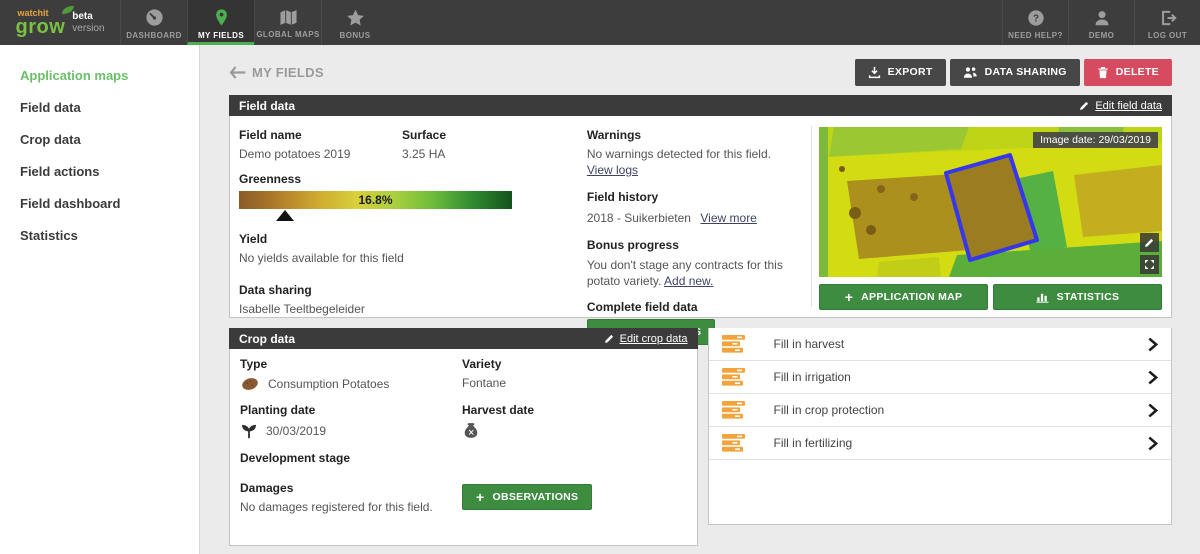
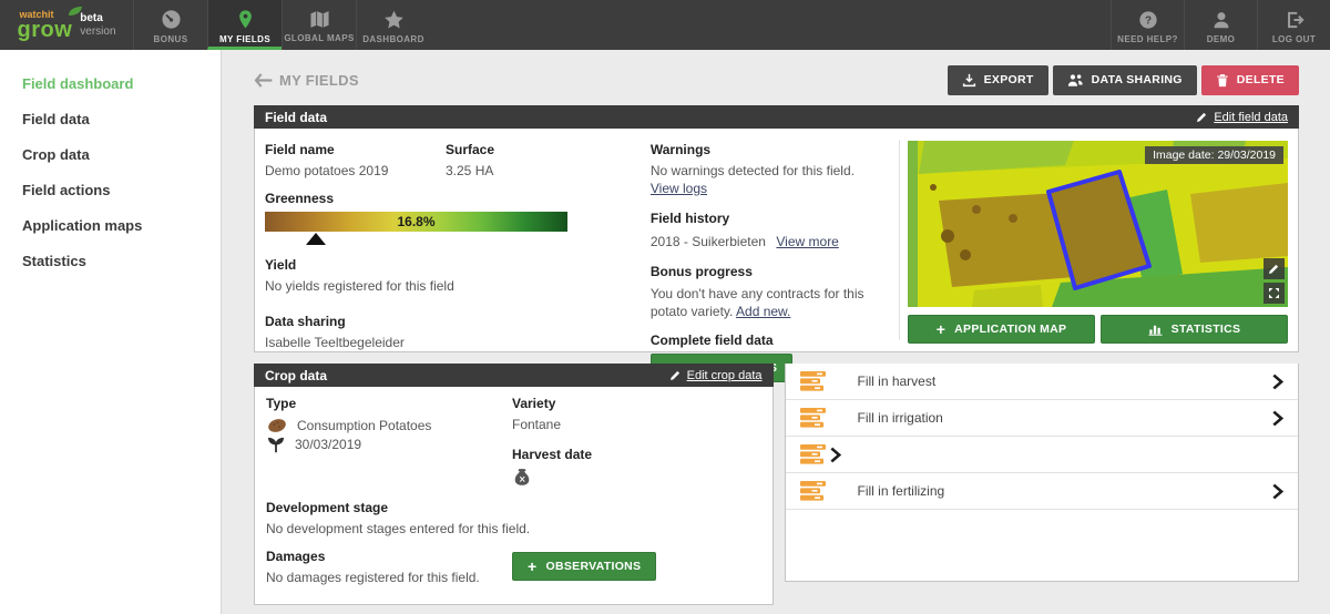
  watchit
  grow
  beta
  version
- DASHBOARD
+ BONUS
  MY FIELDS
  GLOBAL MAPS
- BONUS
+ DASHBOARD
  ?
  NEED HELP?
  DEMO
  LOG OUT
- Application maps
+ Field dashboard
  Field data
  Crop data
  Field actions
- Field dashboard
+ Application maps
  Statistics
  MY FIELDS
  EXPORT
  DATA SHARING
  DELETE
  Field data
  Edit field data
  Field name
  Demo potatoes 2019
  Surface
  3.25 HA
  Greenness
  16.8%
  Yield
- No yields available for this field
+ No yields registered for this field
  Data sharing
  Isabelle Teeltbegeleider
  Warnings
  No warnings detected for this field.
  View logs
  Field history
  2018 - Suikerbieten View more
  Bonus progress
- You don't stage any contracts for this potato variety. Add new.
+ You don't have any contracts for this potato variety. Add new.
  Complete field data
  Image date: 29/03/2019
  +
  APPLICATION MAP
  STATISTICS
  Crop data
  Edit crop data
  Type
  Consumption Potatoes
  Variety
  Fontane
- Planting date
  30/03/2019
  Harvest date
  Development stage
+ No development stages entered for this field.
  Damages
  No damages registered for this field.
  +
  OBSERVATIONS
  Fill in harvest
  Fill in irrigation
- Fill in crop protection
  Fill in fertilizing
